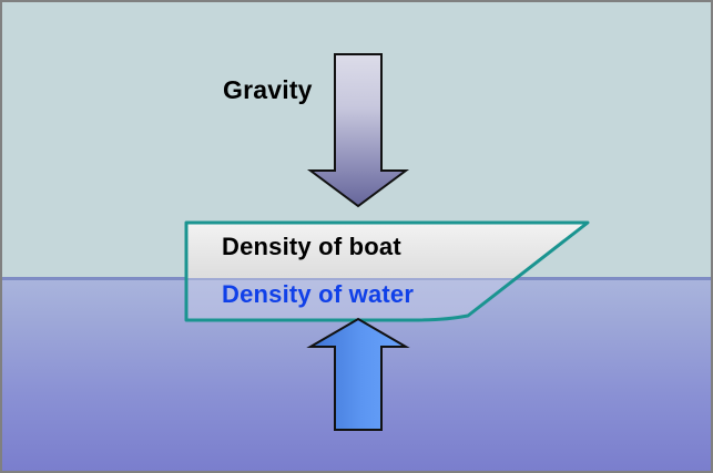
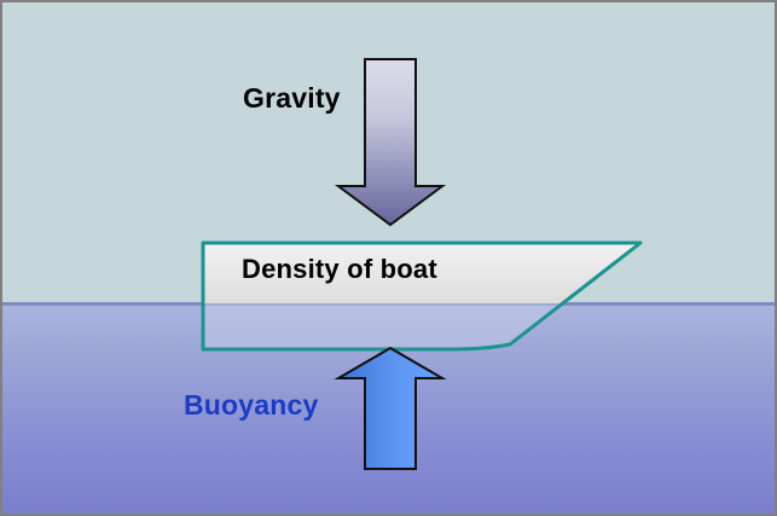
  Gravity
+ Buoyancy
  Density of boat
- Density of water
